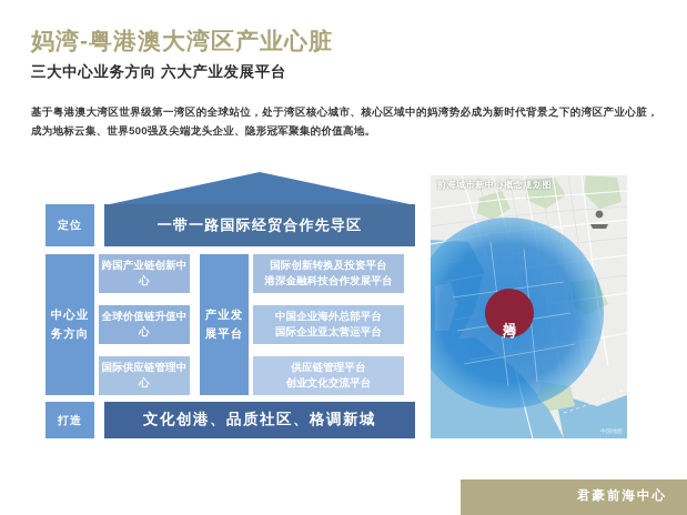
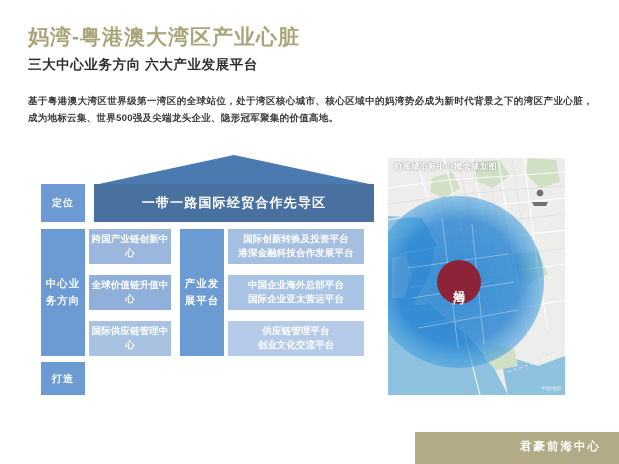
  妈湾-粤港澳大湾区产业心脏
  三大中心业务方向 六大产业发展平台
  基于粤港澳大湾区世界级第一湾区的全球站位，处于湾区核心城市、核心区域中的妈湾势必成为新时代背景之下的湾区产业心脏，成为地标云集、世界500强及尖端龙头企业、隐形冠军聚集的价值高地。
  定位
  一带一路国际经贸合作先导区
  中心业务方向
  产业发展平台
  跨国产业链创新中心
  全球价值链升值中心
  国际供应链管理中心
  国际创新转换及投资平台
  港深金融科技合作发展平台
  中国企业海外总部平台
  国际企业亚太营运平台
  供应链管理平台
  创业文化交流平台
  打造
- 文化创港、品质社区、格调新城
  前海城市新中心概念规划图
  君豪前海中心
